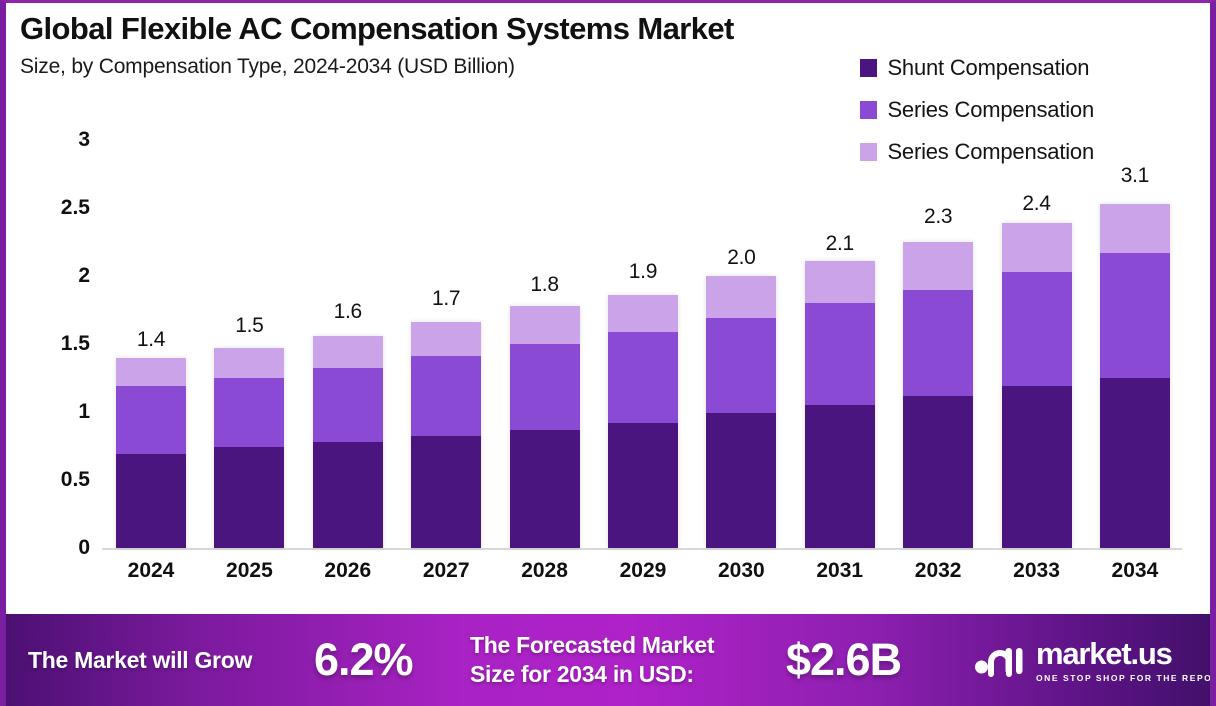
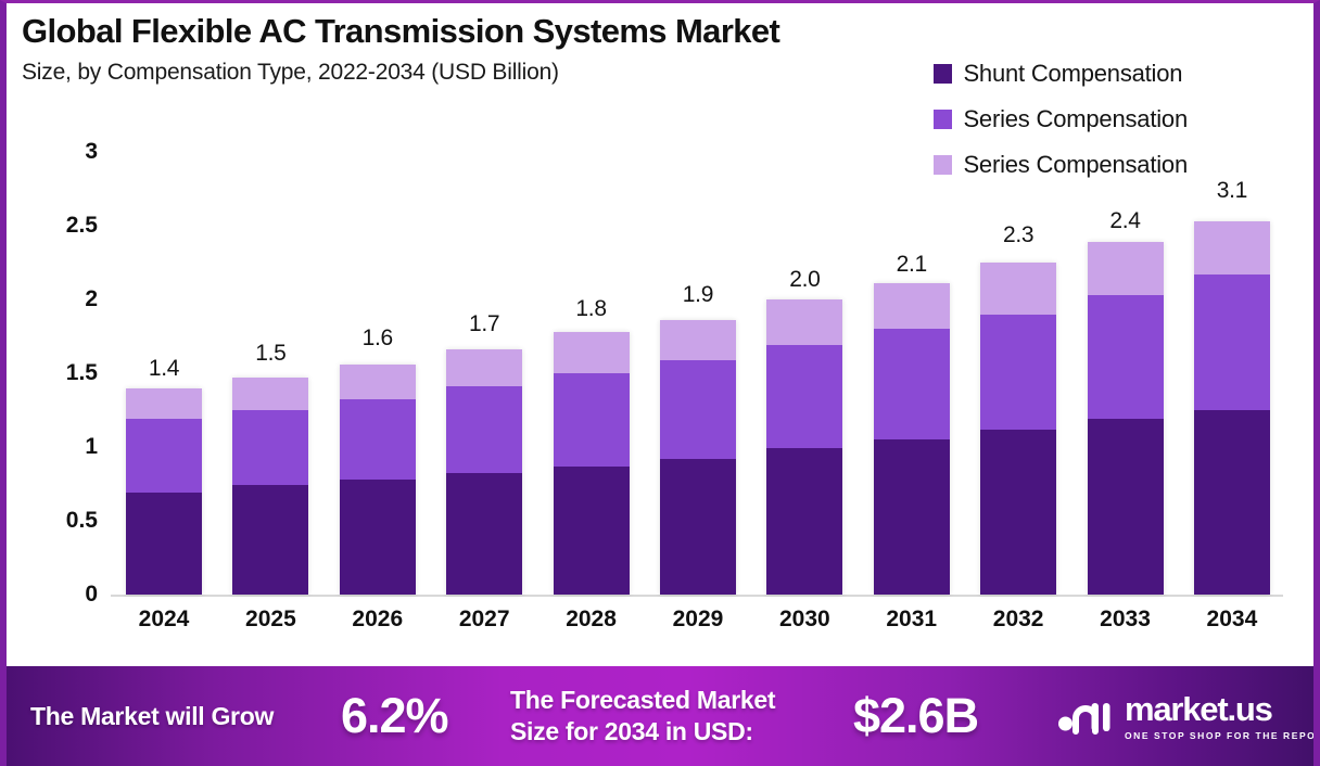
- Global Flexible AC Compensation Systems Market
+ Global Flexible AC Transmission Systems Market
- Size, by Compensation Type, 2024-2034 (USD Billion)
+ Size, by Compensation Type, 2022-2034 (USD Billion)
  Shunt Compensation
  Series Compensation
  Series Compensation
  0
  0.5
  1
  1.5
  2
  2.5
  3
  1.4
  1.5
  1.6
  1.7
  1.8
  1.9
  2.0
  2.1
  2.3
  2.4
  3.1
  2024
  2025
  2026
  2027
  2028
  2029
  2030
  2031
  2032
  2033
  2034
  The Market will Grow
  6.2%
  The Forecasted Market
  Size for 2034 in USD:
  $2.6B
  market.us
  ONE STOP SHOP FOR THE REPO
